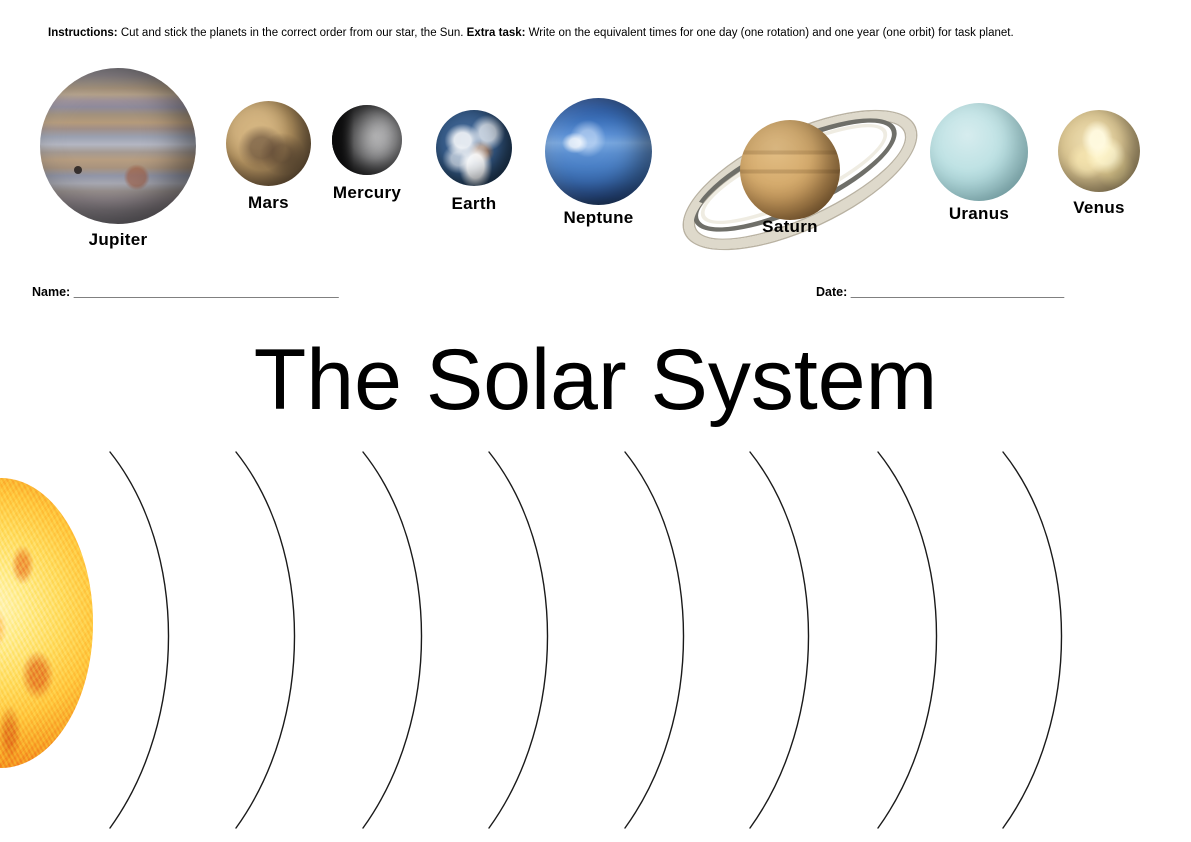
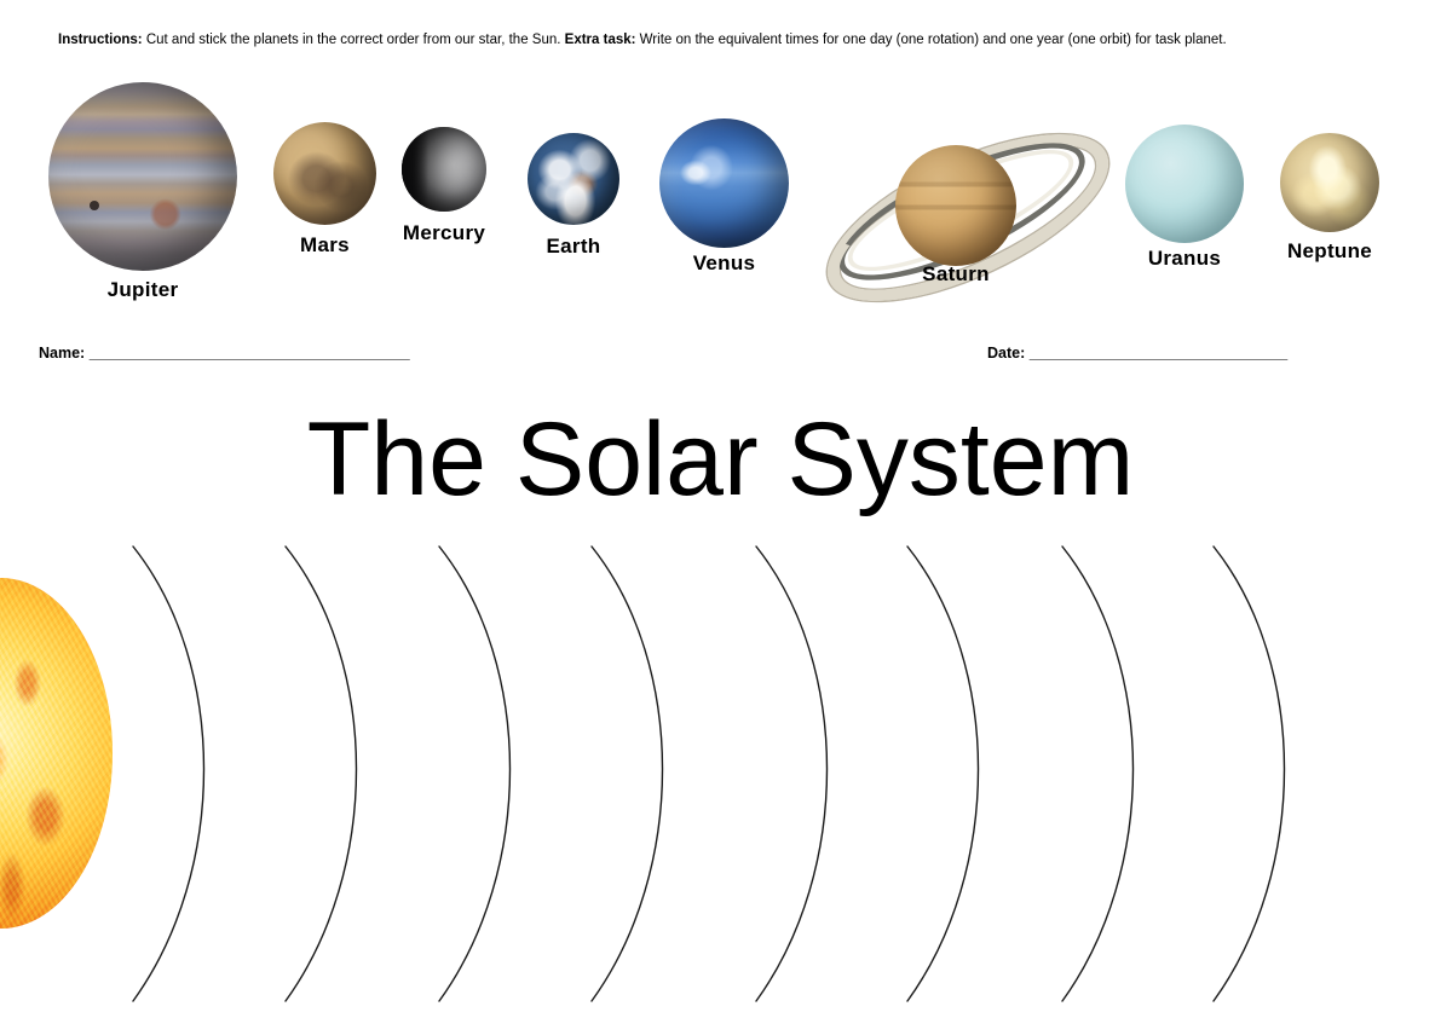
  Instructions: Cut and stick the planets in the correct order from our star, the Sun. Extra task: Write on the equivalent times for one day (one rotation) and one year (one orbit) for task planet.
  Jupiter
  Mars
  Mercury
  Earth
- Neptune
+ Venus
  Saturn
  Uranus
- Venus
+ Neptune
  Name: _________________________________________
  Date: _________________________________
  The Solar System
